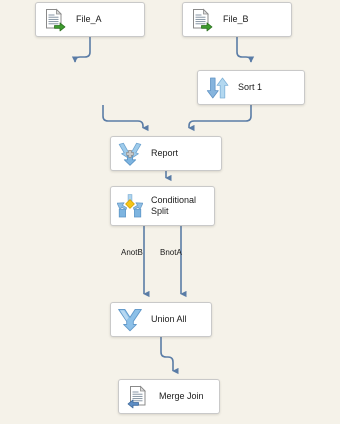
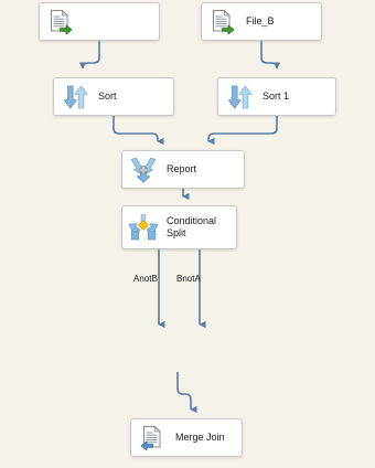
- File_A
  File_B
+ Sort
  Sort 1
  Report
  Conditional
  Split
- Union All
  Merge Join
  AnotB
  BnotA
